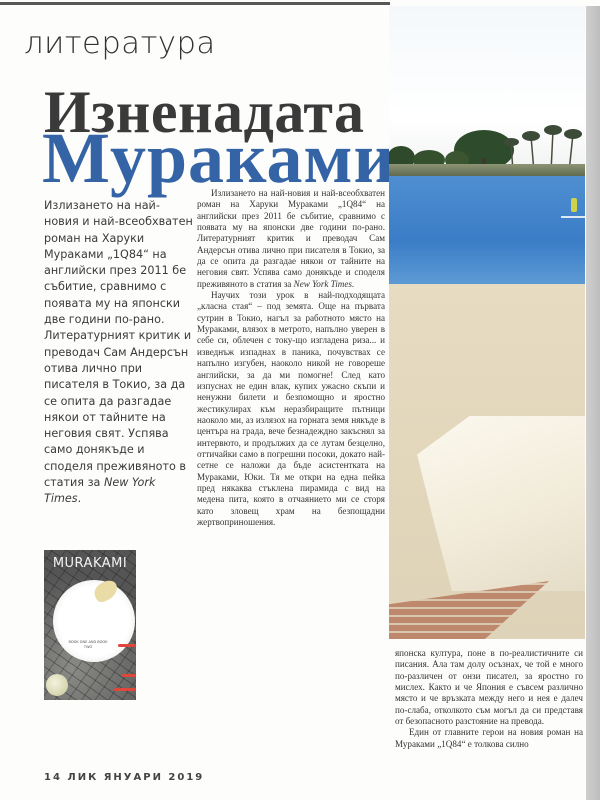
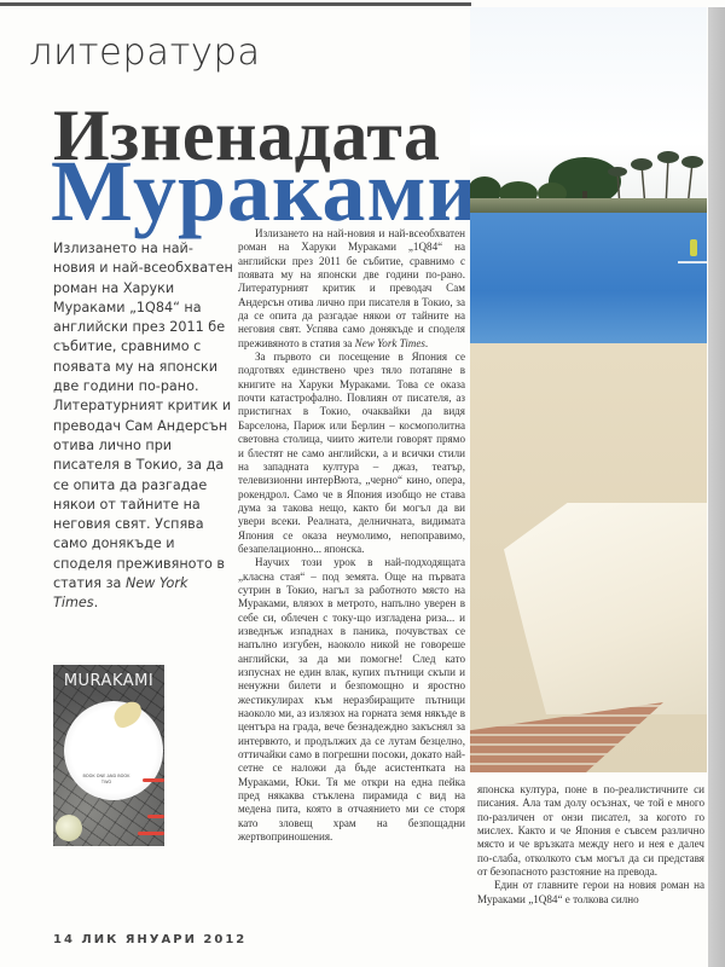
  литература
  Изненадата
  Мураками
  Излизането на най-новия и най-всеобхватен роман на Харуки Мураками „1Q84“ на английски през 2011 бе събитие, сравнимо с появата му на японски две години по-рано. Литературният критик и преводач Сам Андерсън отива лично при писателя в Токио, за да се опита да разгадае някои от тайните на неговия свят. Успява само донякъде и споделя преживяното в статия за New York Times.
  MURAKAMI
  Излизането на най-новия и най-всеобхватен роман на Харуки Мураками „1Q84“ на английски през 2011 бе събитие, сравнимо с появата му на японски две години по-рано. Литературният критик и преводач Сам Андерсън отива лично при писателя в Токио, за да се опита да разгадае някои от тайните на неговия свят. Успява само донякъде и споделя преживяното в статия за New York Times.
+ За първото си посещение в Япония се подготвях единствено чрез тяло потапяне в книгите на Харуки Мураками. Това се оказа почти катастрофално. Повлиян от писателя, аз пристигнах в Токио, очаквайки да видя Барселона, Париж или Берлин – космополитна световна столица, чиито жители говорят прямо и блестят не само английски, а и всички стили на западната култура – джаз, театър, телевизионни интерВюта, „черно“ кино, опера, рокендрол. Само че в Япония изобщо не става дума за такова нещо, както би могъл да ви увери всеки. Реалната, делничната, видимата Япония се оказа неумолимо, непоправимо, безапелационно... японска.
- Научих този урок в най-подходящата „класна стая“ – под земята. Още на първата сутрин в Токио, нагъл за работното място на Мураками, влязох в метрото, напълно уверен в себе си, облечен с току-що изгладена риза... и изведнъж изпаднах в паника, почувствах се напълно изгубен, наоколо никой не говореше английски, за да ми помогне! След като изпуснах не един влак, купих ужасно скъпи и ненужни билети и безпомощно и яростно жестикулирах към неразбиращите пътници наоколо ми, аз излязох на горната земя някъде в центъра на града, вече безнадеждно закъснял за интервюто, и продължих да се лутам безцелно, оттичайки само в погрешни посоки, докато най-сетне се наложи да бъде асистентката на Мураками, Юки. Тя ме откри на една пейка пред някаква стъклена пирамида с вид на медена пита, която в отчаянието ми се сторя като зловещ храм на безпощадни жертвоприношения.
+ Научих този урок в най-подходящата „класна стая“ – под земята. Още на първата сутрин в Токио, нагъл за работното място на Мураками, влязох в метрото, напълно уверен в себе си, облечен с току-що изгладена риза... и изведнъж изпаднах в паника, почувствах се напълно изгубен, наоколо никой не говореше английски, за да ми помогне! След като изпуснах не един влак, купих пътници скъпи и ненужни билети и безпомощно и яростно жестикулирах към неразбиращите пътници наоколо ми, аз излязох на горната земя някъде в центъра на града, вече безнадеждно закъснял за интервюто, и продължих да се лутам безцелно, оттичайки само в погрешни посоки, докато най-сетне се наложи да бъде асистентката на Мураками, Юки. Тя ме откри на една пейка пред някаква стъклена пирамида с вид на медена пита, която в отчаянието ми се сторя като зловещ храм на безпощадни жертвоприношения.
- японска култура, поне в по-реалистичните си писания. Ала там долу осъзнах, че той е много по-различен от онзи писател, за яростно го мислех. Както и че Япония е съвсем различно място и че връзката между него и нея е далеч по-слаба, отколкото съм могъл да си представя от безопасното разстояние на превода.
+ японска култура, поне в по-реалистичните си писания. Ала там долу осъзнах, че той е много по-различен от онзи писател, за когото го мислех. Както и че Япония е съвсем различно място и че връзката между него и нея е далеч по-слаба, отколкото съм могъл да си представя от безопасното разстояние на превода.
  Един от главните герои на новия роман на Мураками „1Q84“ е толкова силно
- 14 ЛИК ЯНУАРИ 2019
+ 14 ЛИК ЯНУАРИ 2012
